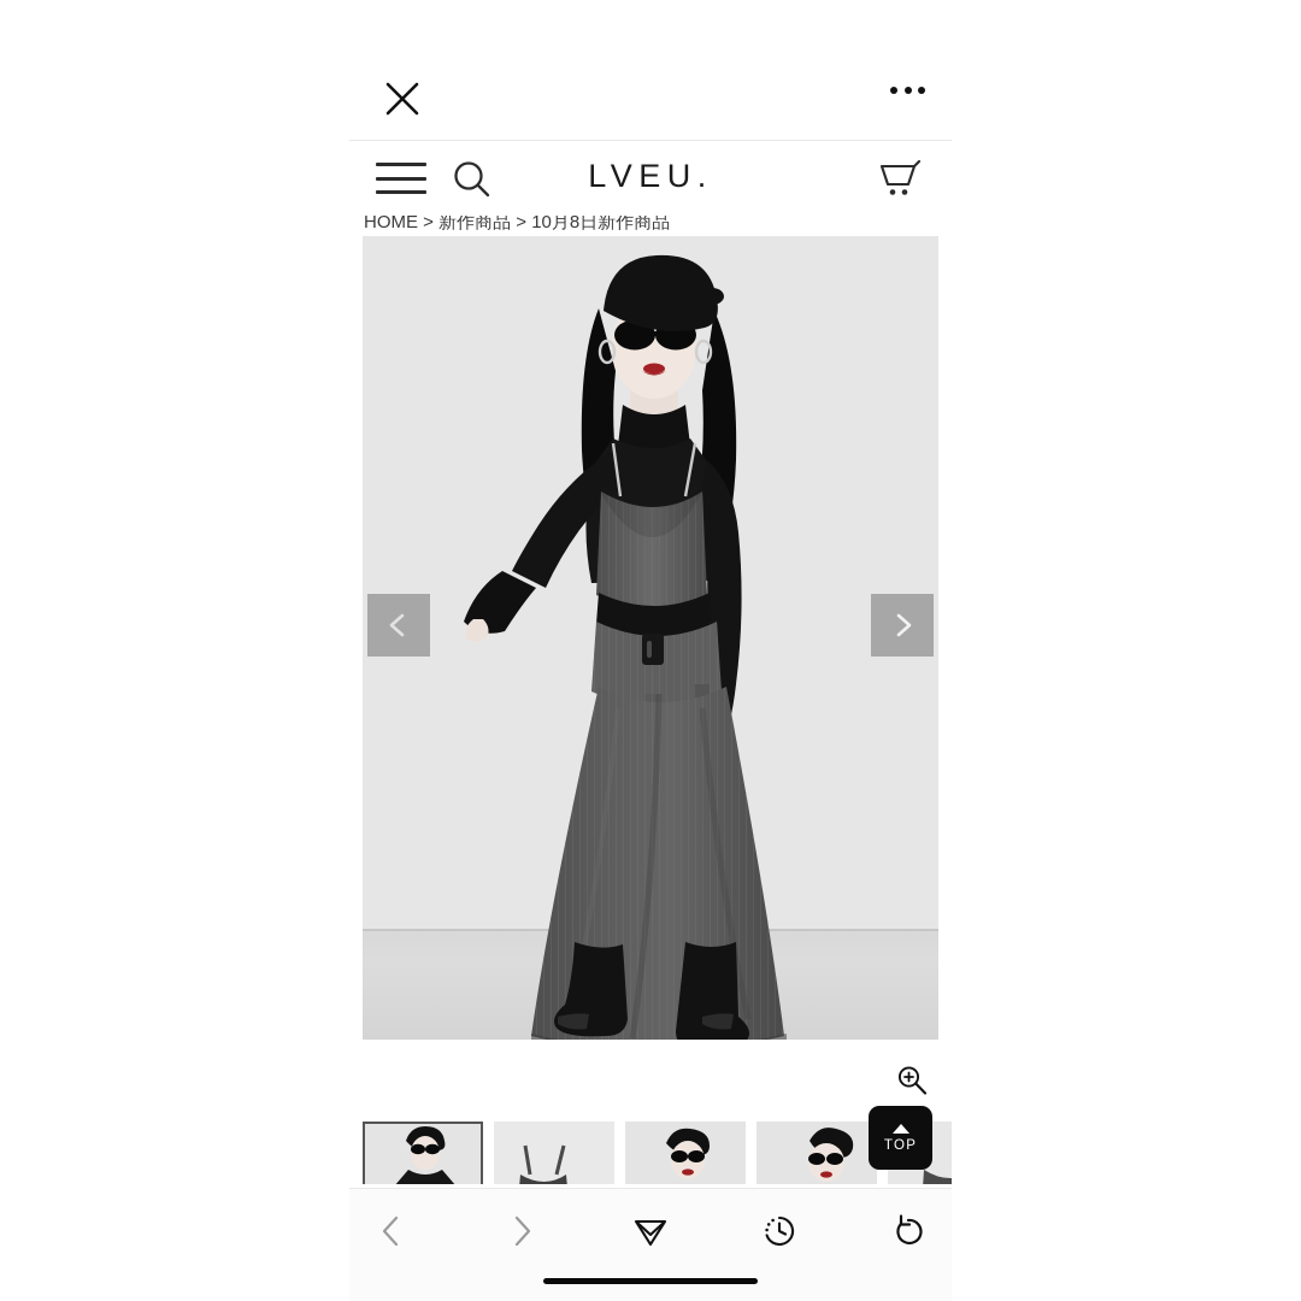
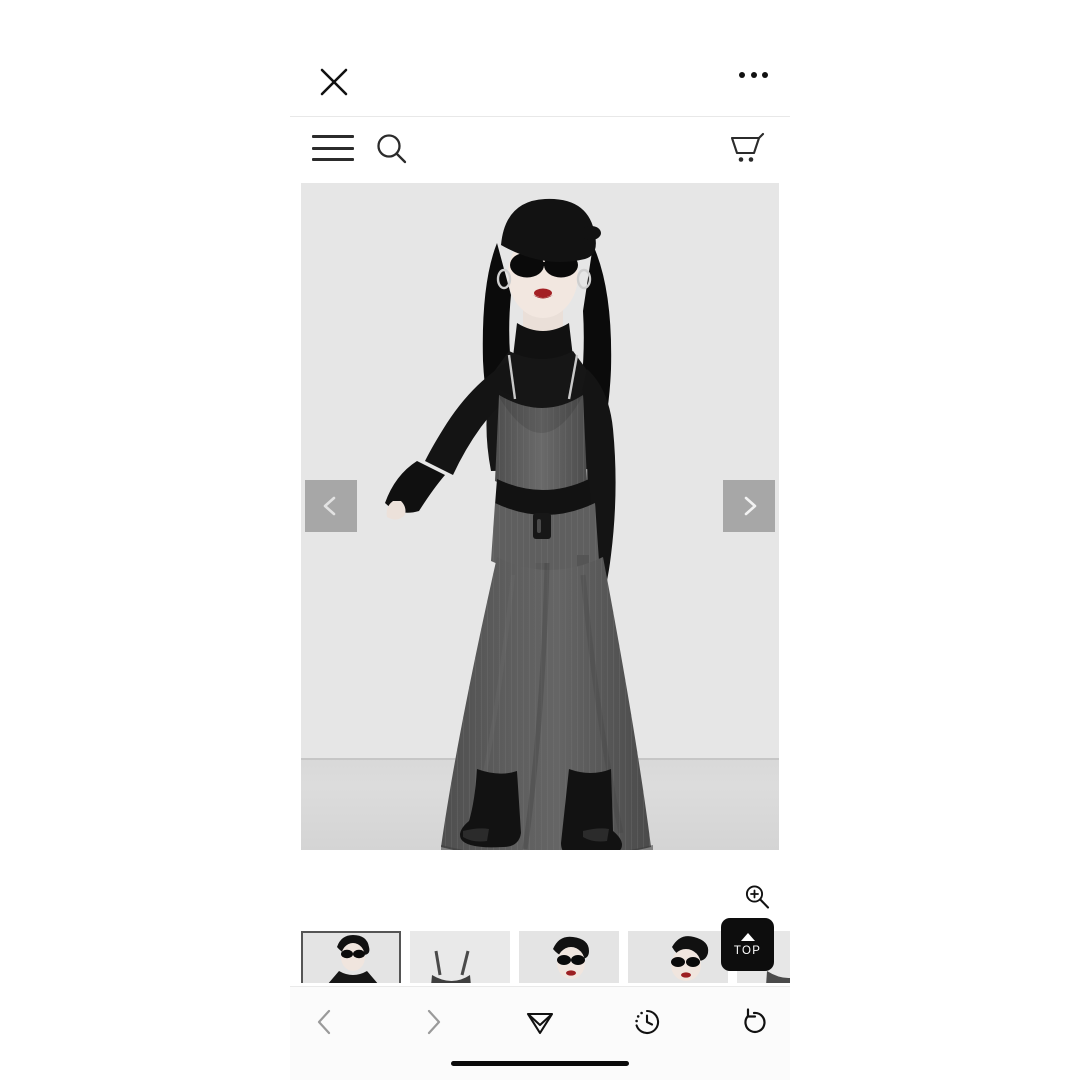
- LVEU.
- HOME > 新作商品 > 10月8日新作商品
  TOP
